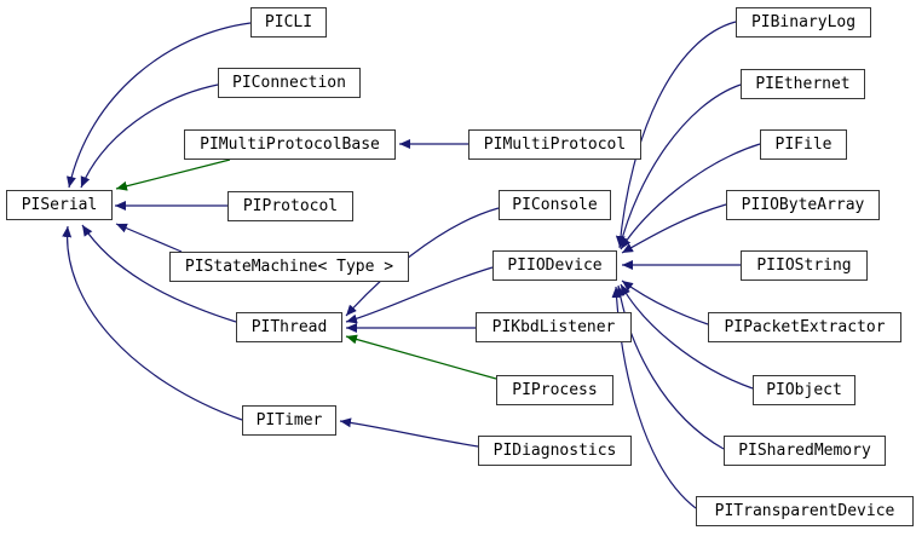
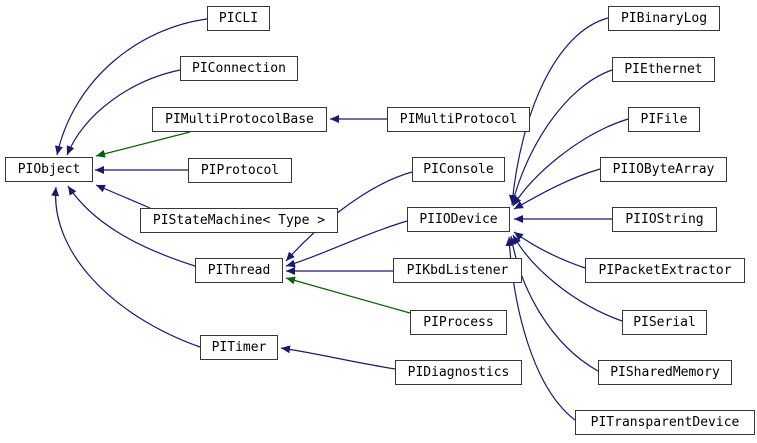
- PISerial
+ PIObject
  PICLI
  PIConnection
  PIMultiProtocolBase
  PIProtocol
  PIStateMachine< Type >
  PIThread
  PITimer
  PIMultiProtocol
  PIConsole
  PIIODevice
  PIKbdListener
  PIProcess
  PIDiagnostics
  PIBinaryLog
  PIEthernet
  PIFile
  PIIOByteArray
  PIIOString
  PIPacketExtractor
- PIObject
+ PISerial
  PISharedMemory
  PITransparentDevice
